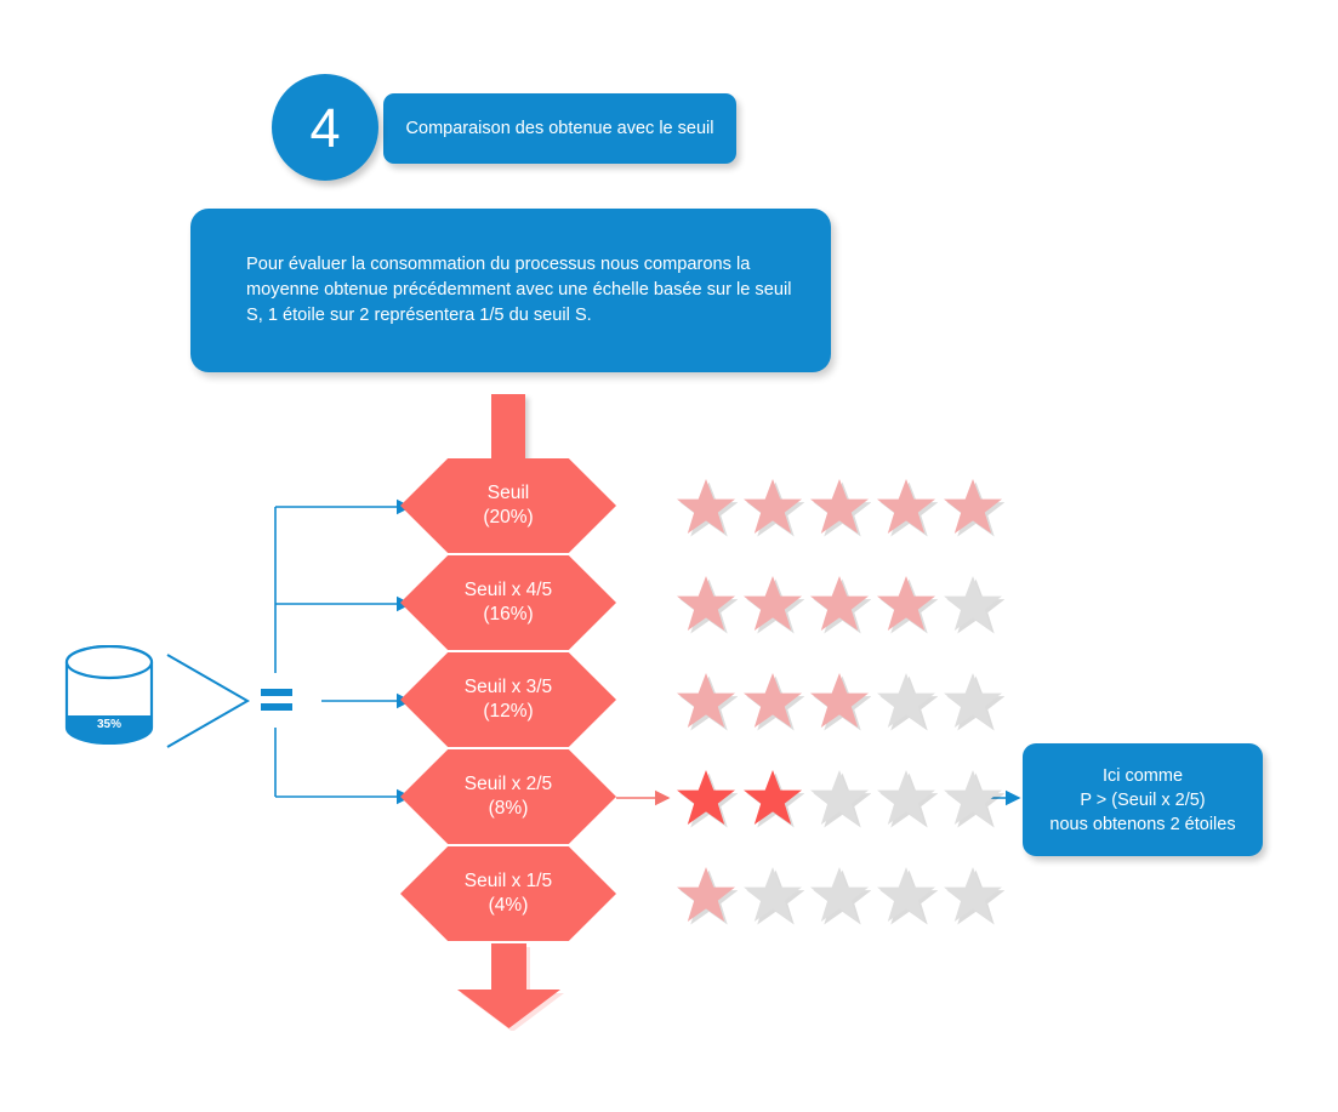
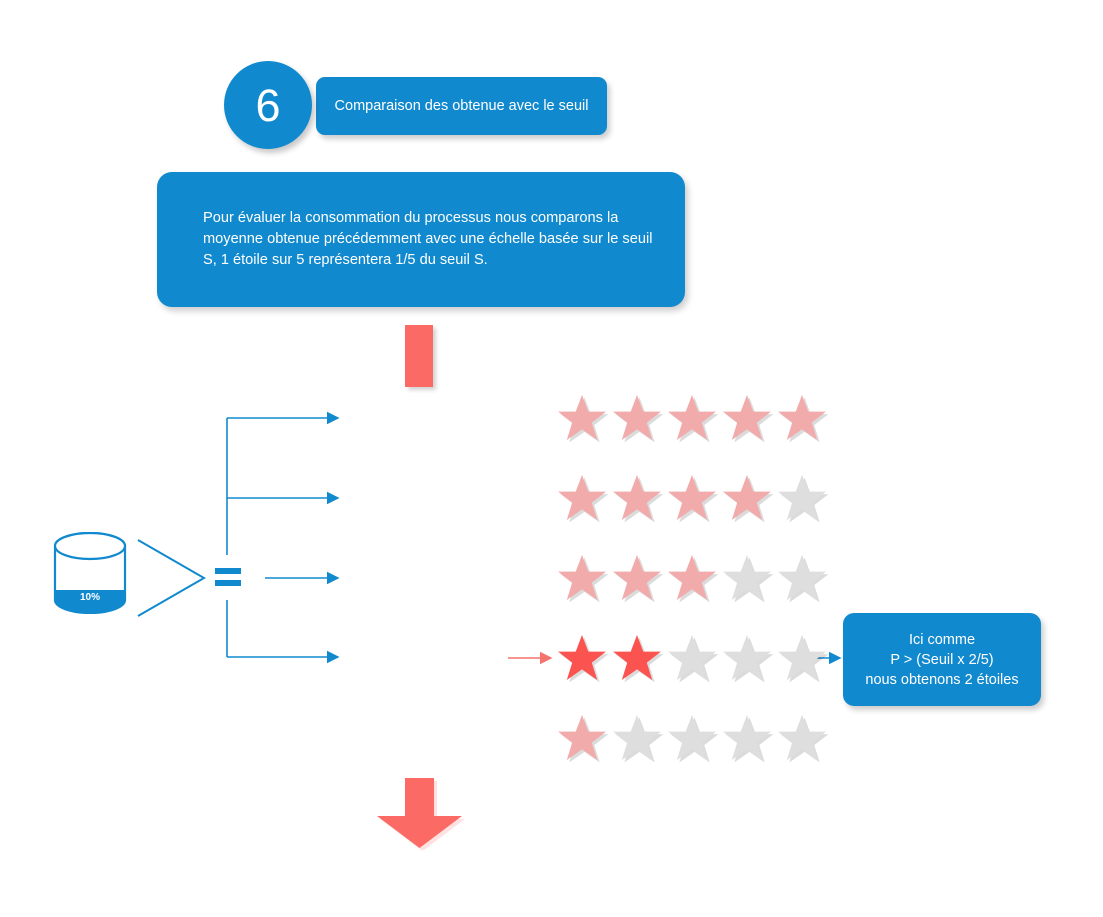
- 4
+ 6
  Comparaison des obtenue avec le seuil
- Pour évaluer la consommation du processus nous comparons la moyenne obtenue précédemment avec une échelle basée sur le seuil S, 1 étoile sur 2 représentera 1/5 du seuil S.
+ Pour évaluer la consommation du processus nous comparons la moyenne obtenue précédemment avec une échelle basée sur le seuil S, 1 étoile sur 5 représentera 1/5 du seuil S.
- 35%
+ 10%
- Seuil
- (20%)
- Seuil x 4/5
- (16%)
- Seuil x 3/5
- (12%)
- Seuil x 2/5
- (8%)
- Seuil x 1/5
- (4%)
  Ici comme
  P > (Seuil x 2/5)
  nous obtenons 2 étoiles
